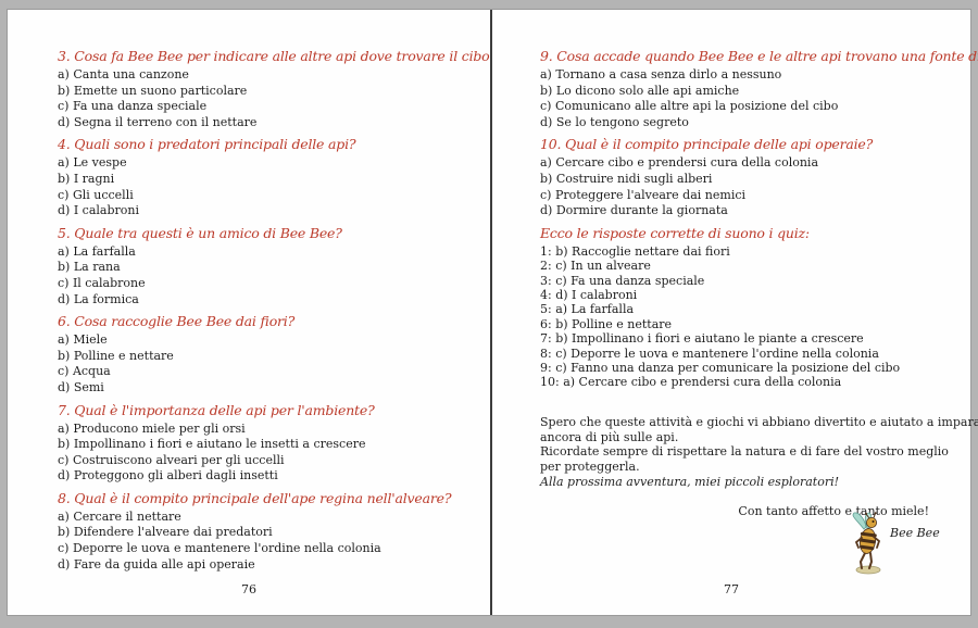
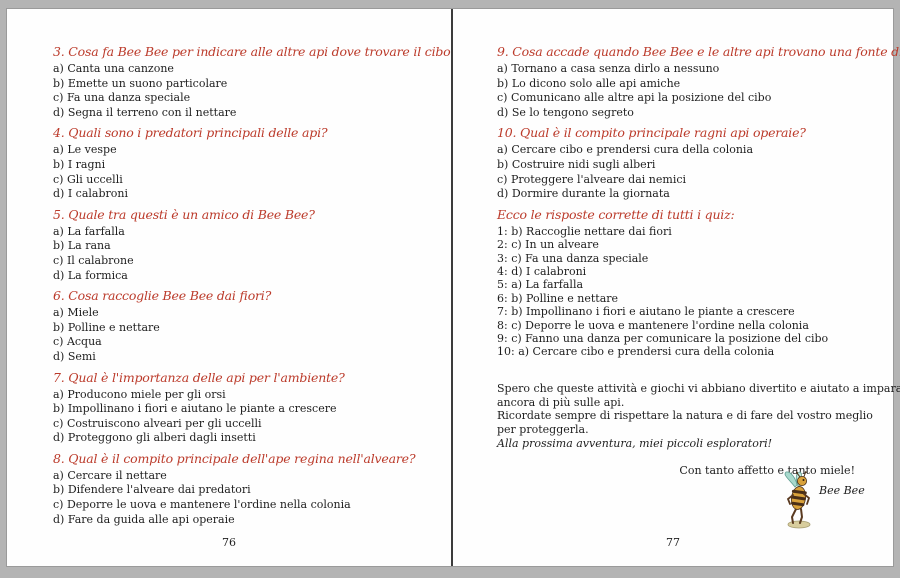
  3. Cosa fa Bee Bee per indicare alle altre api dove trovare il cibo
  a) Canta una canzone
  b) Emette un suono particolare
  c) Fa una danza speciale
  d) Segna il terreno con il nettare
  4. Quali sono i predatori principali delle api?
  a) Le vespe
  b) I ragni
  c) Gli uccelli
  d) I calabroni
  5. Quale tra questi è un amico di Bee Bee?
  a) La farfalla
  b) La rana
  c) Il calabrone
  d) La formica
  6. Cosa raccoglie Bee Bee dai fiori?
  a) Miele
  b) Polline e nettare
  c) Acqua
  d) Semi
  7. Qual è l'importanza delle api per l'ambiente?
  a) Producono miele per gli orsi
- b) Impollinano i fiori e aiutano le insetti a crescere
+ b) Impollinano i fiori e aiutano le piante a crescere
  c) Costruiscono alveari per gli uccelli
  d) Proteggono gli alberi dagli insetti
  8. Qual è il compito principale dell'ape regina nell'alveare?
  a) Cercare il nettare
  b) Difendere l'alveare dai predatori
  c) Deporre le uova e mantenere l'ordine nella colonia
  d) Fare da guida alle api operaie
  76
  9. Cosa accade quando Bee Bee e le altre api trovano una fonte d
  a) Tornano a casa senza dirlo a nessuno
  b) Lo dicono solo alle api amiche
  c) Comunicano alle altre api la posizione del cibo
  d) Se lo tengono segreto
- 10. Qual è il compito principale delle api operaie?
+ 10. Qual è il compito principale ragni api operaie?
  a) Cercare cibo e prendersi cura della colonia
  b) Costruire nidi sugli alberi
  c) Proteggere l'alveare dai nemici
  d) Dormire durante la giornata
- Ecco le risposte corrette di suono i quiz:
+ Ecco le risposte corrette di tutti i quiz:
  1: b) Raccoglie nettare dai fiori
  2: c) In un alveare
  3: c) Fa una danza speciale
  4: d) I calabroni
  5: a) La farfalla
  6: b) Polline e nettare
  7: b) Impollinano i fiori e aiutano le piante a crescere
  8: c) Deporre le uova e mantenere l'ordine nella colonia
  9: c) Fanno una danza per comunicare la posizione del cibo
  10: a) Cercare cibo e prendersi cura della colonia
  Spero che queste attività e giochi vi abbiano divertito e aiutato a impara
  ancora di più sulle api.
  Ricordate sempre di rispettare la natura e di fare del vostro meglio
  per proteggerla.
  Alla prossima avventura, miei piccoli esploratori!
  Con tanto affetto e tanto miele!
  Bee Bee
  77
